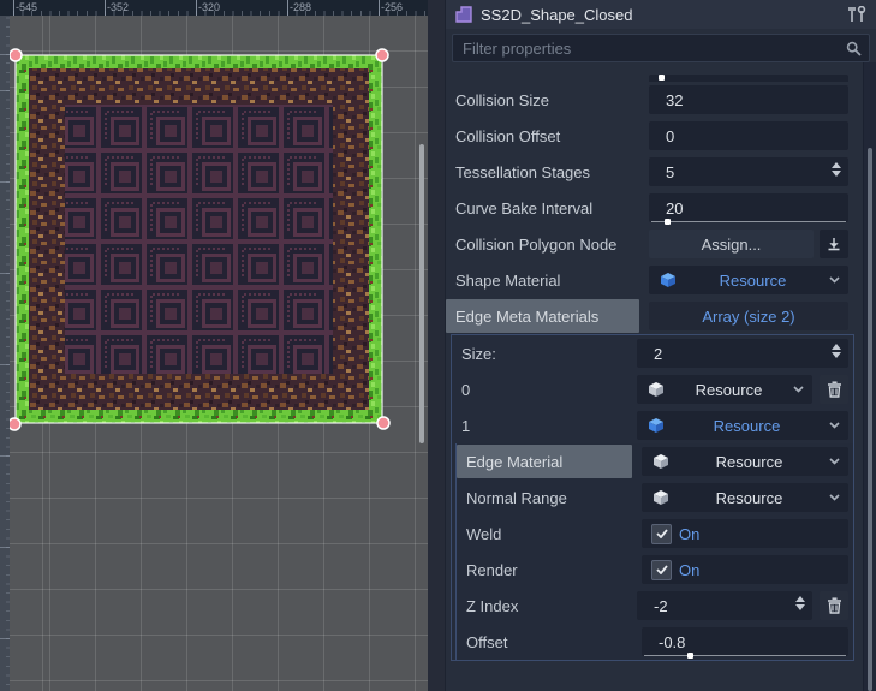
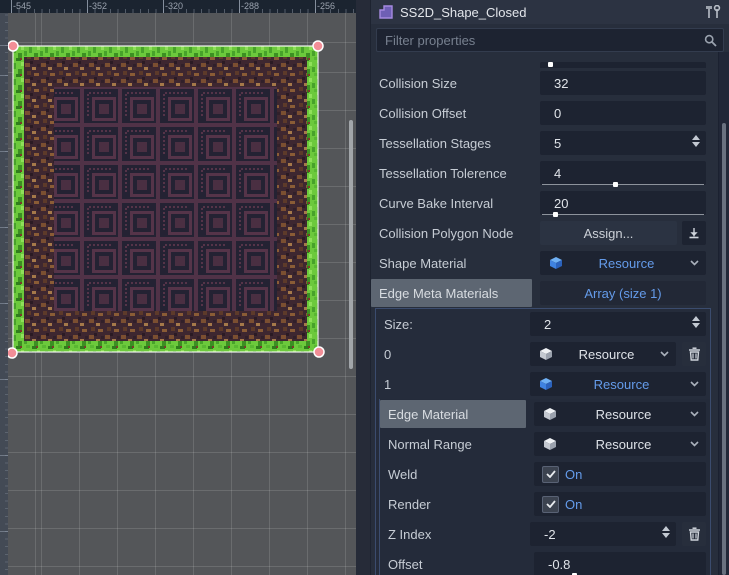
  -545
  -352
  -320
  -288
  -256
  SS2D_Shape_Closed
  Filter properties
  Collision Size
  32
  Collision Offset
  0
  Tessellation Stages
  5
+ Tessellation Tolerence
+ 4
  Curve Bake Interval
  20
  Collision Polygon Node
  Assign...
  Shape Material
  Resource
  Edge Meta Materials
- Array (size 2)
+ Array (size 1)
  Size:
  2
  0
  Resource
  1
  Resource
  Edge Material
  Resource
  Normal Range
  Resource
  Weld
  On
  Render
  On
  Z Index
  -2
  Offset
  -0.8
